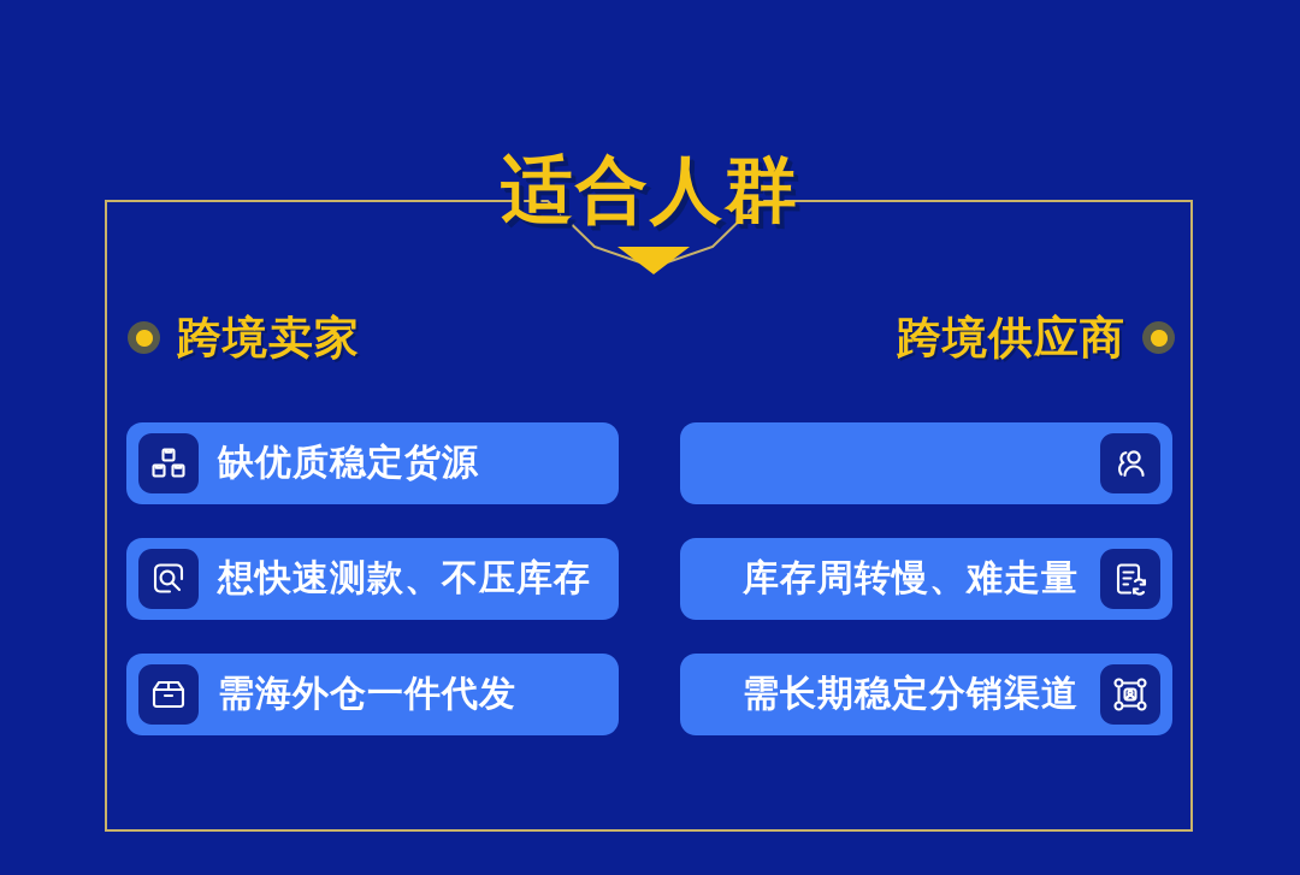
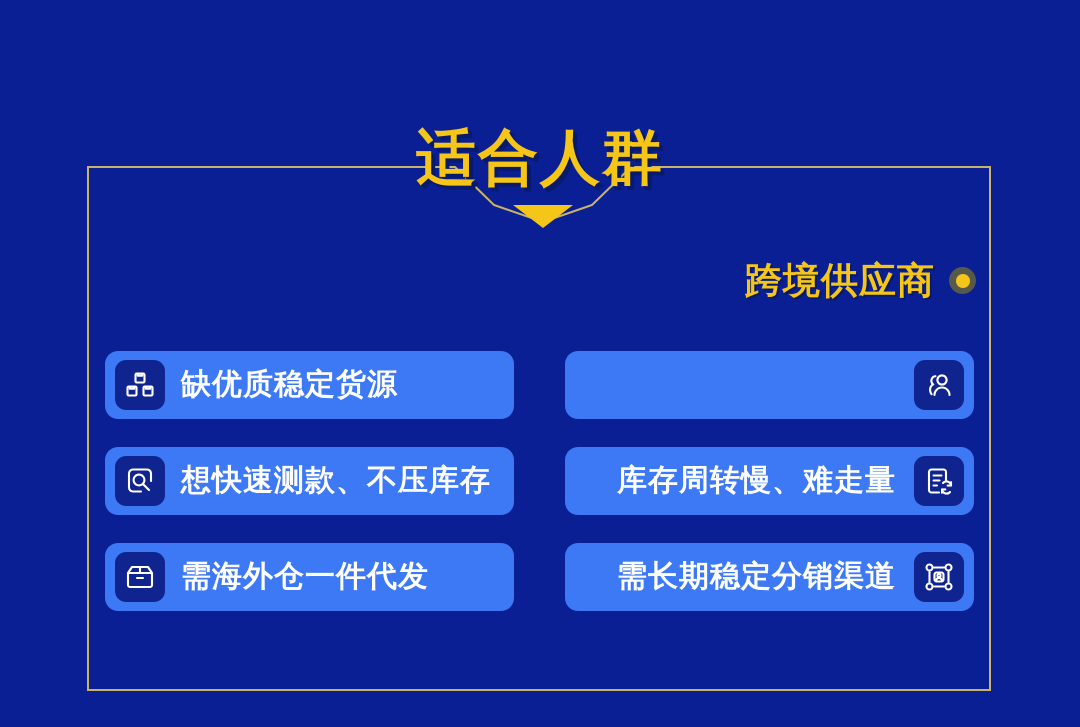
  适合人群
- 跨境卖家
  跨境供应商
  缺优质稳定货源
  想快速测款、不压库存
  需海外仓一件代发
  库存周转慢、难走量
  需长期稳定分销渠道
